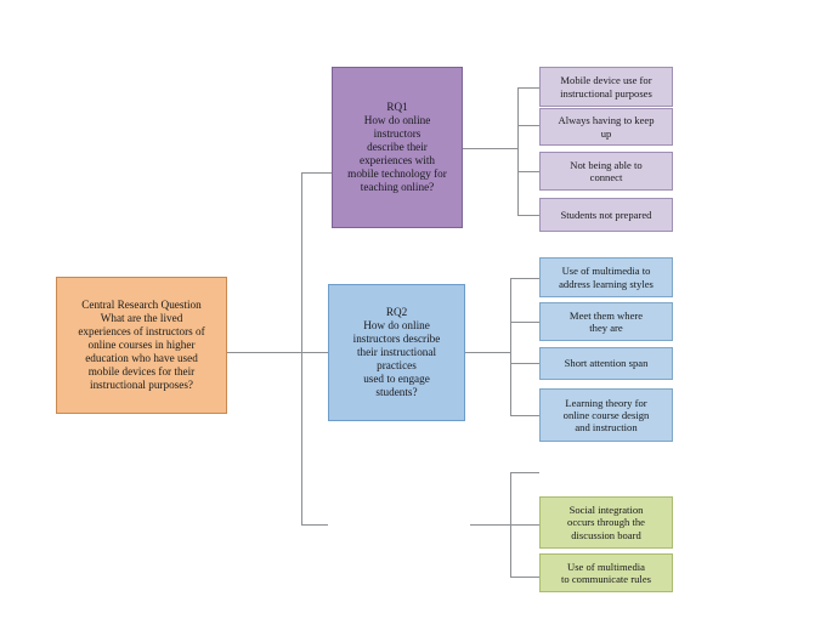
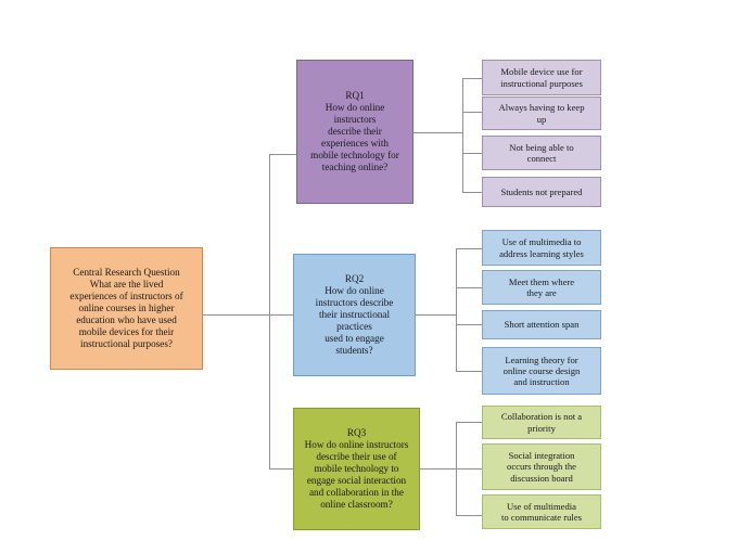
  Central Research Question
  What are the lived
  experiences of instructors of
  online courses in higher
  education who have used
  mobile devices for their
  instructional purposes?
  RQ1
  How do online
  instructors
  describe their
  experiences with
  mobile technology for
  teaching online?
  Mobile device use for
  instructional purposes
  Always having to keep
  up
  Not being able to
  connect
  Students not prepared
  RQ2
  How do online
  instructors describe
  their instructional
  practices
  used to engage
  students?
  Use of multimedia to
  address learning styles
  Meet them where
  they are
  Short attention span
  Learning theory for
  online course design
  and instruction
+ RQ3
+ How do online instructors
+ describe their use of
+ mobile technology to
+ engage social interaction
+ and collaboration in the
+ online classroom?
+ Collaboration is not a
+ priority
  Social integration
  occurs through the
  discussion board
  Use of multimedia
  to communicate rules
